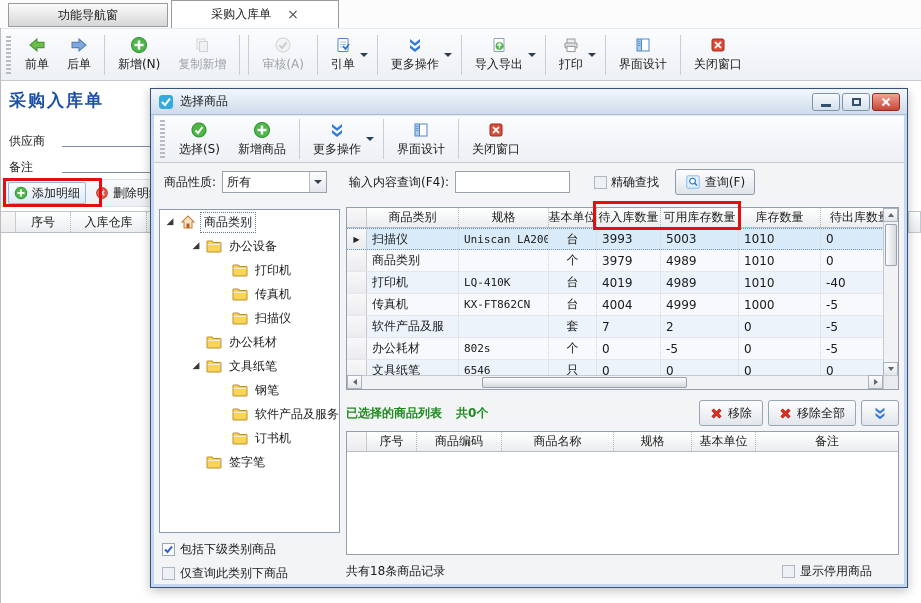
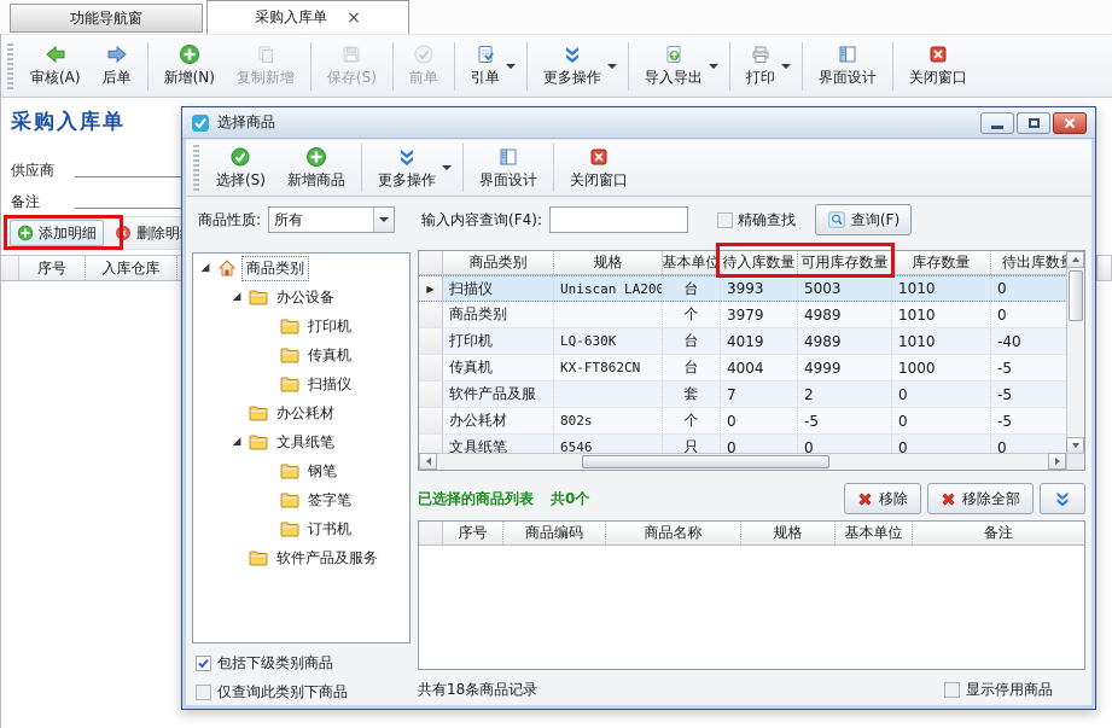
  功能导航窗
  采购入库单
  ×
- 前单
+ 审核(A)
  后单
  新增(N)
  复制新增
+ 保存(S)
- 审核(A)
+ 前单
  引单
  更多操作
  导入导出
  打印
  界面设计
  关闭窗口
  采购入库单
  供应商
  备注
  添加明细
  删除明
  序号
  入库仓库
  选择商品
  选择(S)
  新增商品
  更多操作
  界面设计
  关闭窗口
  商品性质:
  所有
  输入内容查询(F4):
  精确查找
  查询(F)
  ◢
  商品类别
  ◢
  办公设备
  打印机
  传真机
  扫描仪
  办公耗材
  ◢
  文具纸笔
  钢笔
- 软件产品及服务
+ 签字笔
  订书机
- 签字笔
+ 软件产品及服务
  包括下级类别商品
  仅查询此类别下商品
  商品类别
  规格
  基本单位
  待入库数量
  可用库存数量
  库存数量
  待出库数
  ▶
  扫描仪
  Uniscan LA200
  台
  3993
  5003
  1010
  0
  商品类别
  个
  3979
  4989
  1010
  0
  打印机
- LQ-410K
+ LQ-630K
  台
  4019
  4989
  1010
  -40
  传真机
  KX-FT862CN
  台
  4004
  4999
  1000
  -5
  软件产品及服
  套
  7
  2
  0
  -5
  办公耗材
  802s
  个
  0
  -5
  0
  -5
  文具纸笔
  6546
  只
  0
  0
  0
  0
  已选择的商品列表
  共0个
  移除
  移除全部
  序号
  商品编码
  商品名称
  规格
  基本单位
  备注
  共有18条商品记录
  显示停用商品
